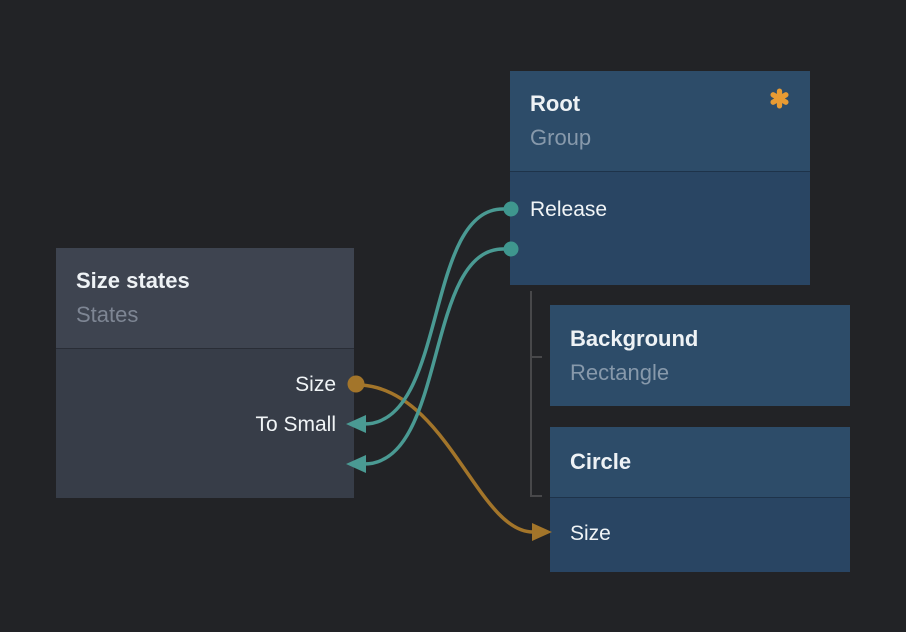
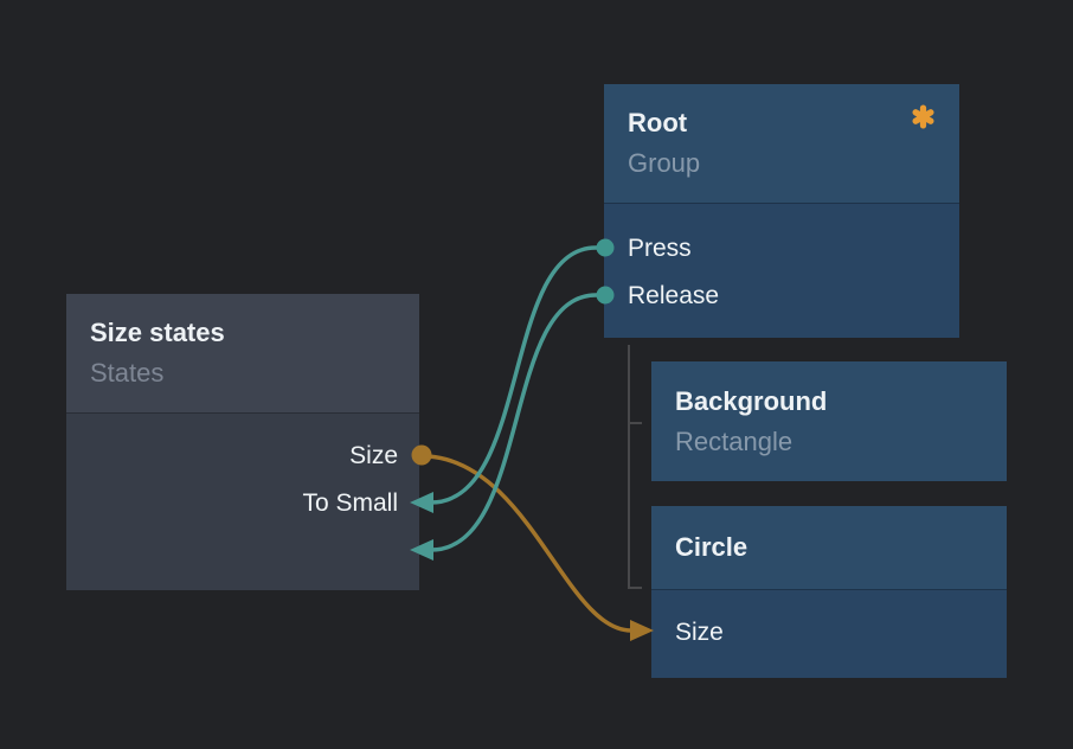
  Size states
  States
  Size
  To Small
  Root
  Group
+ Press
  Release
  Background
  Rectangle
  Circle
  Size
